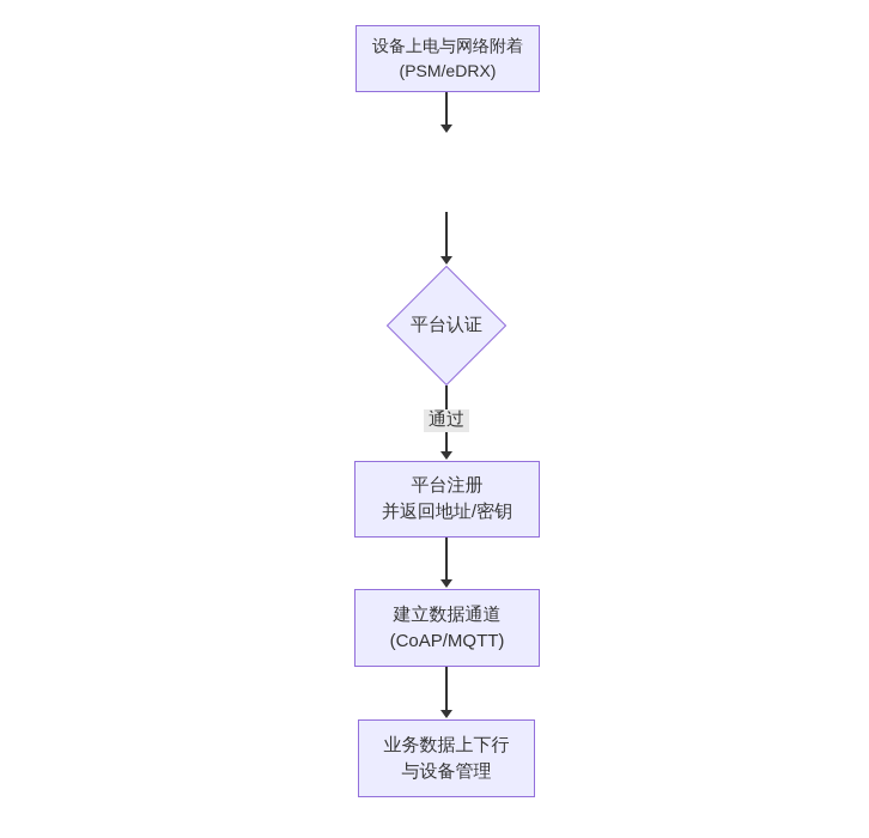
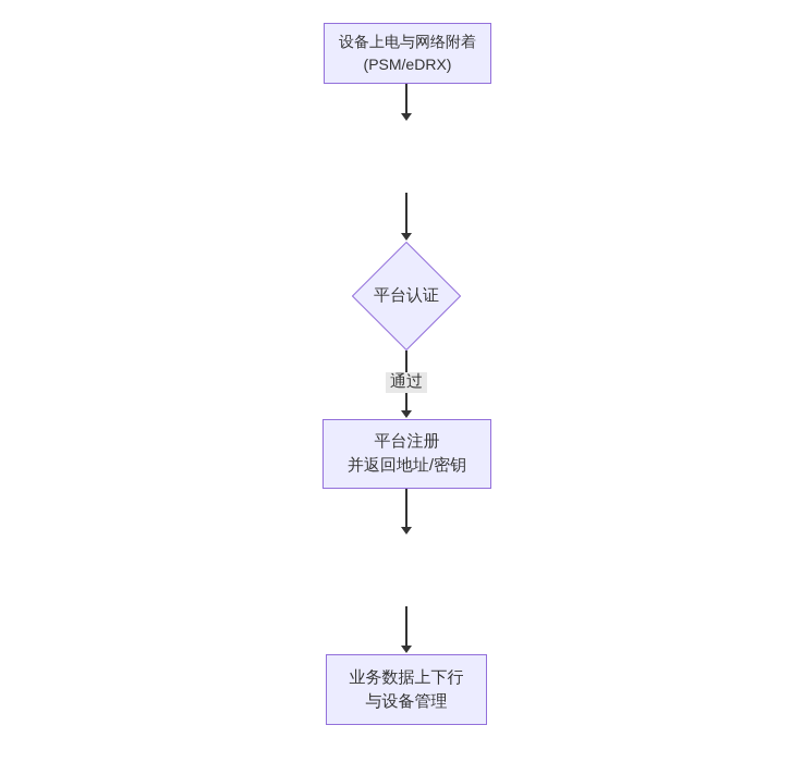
  设备上电与网络附着
  (PSM/eDRX)
  平台认证
  通过
  平台注册
  并返回地址/密钥
- 建立数据通道
- (CoAP/MQTT)
  业务数据上下行
  与设备管理
